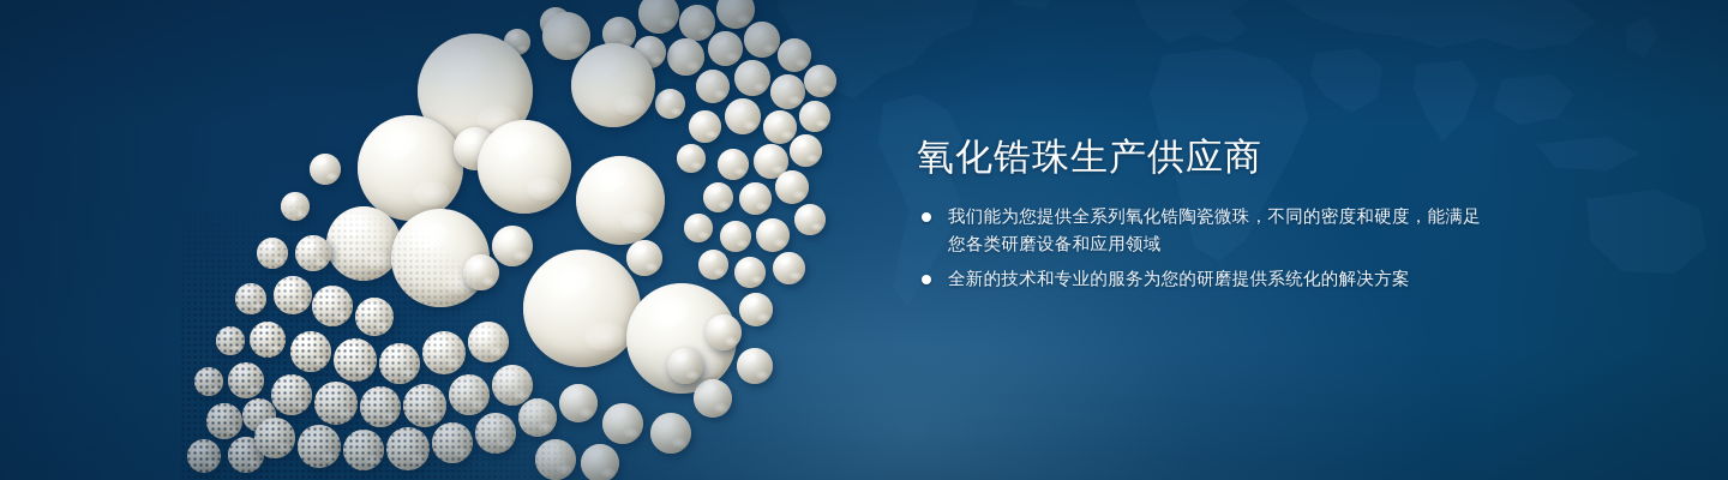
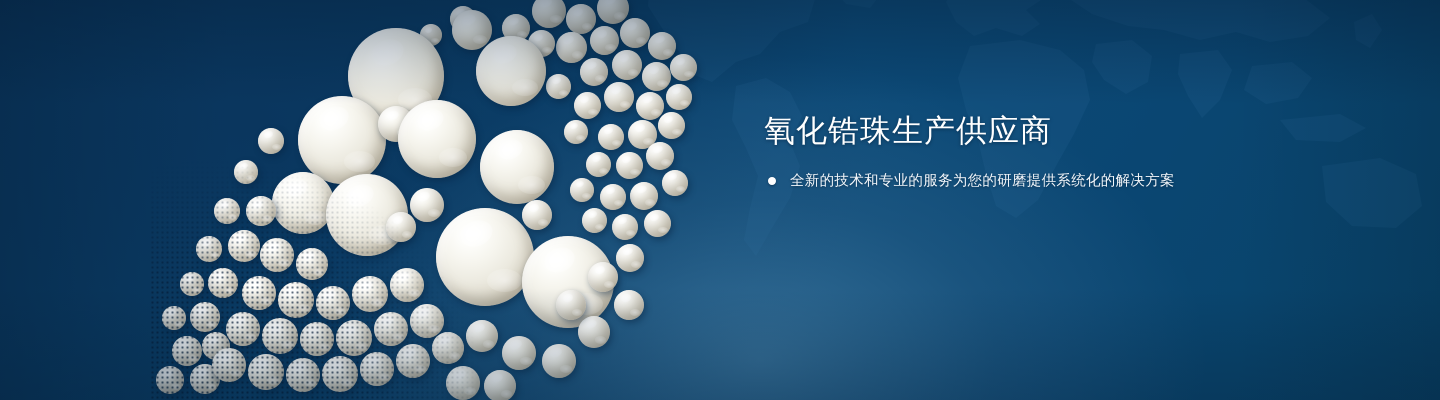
  氧化锆珠生产供应商
- 我们能为您提供全系列氧化锆陶瓷微珠，不同的密度和硬度，能满足您各类研磨设备和应用领域
  全新的技术和专业的服务为您的研磨提供系统化的解决方案
